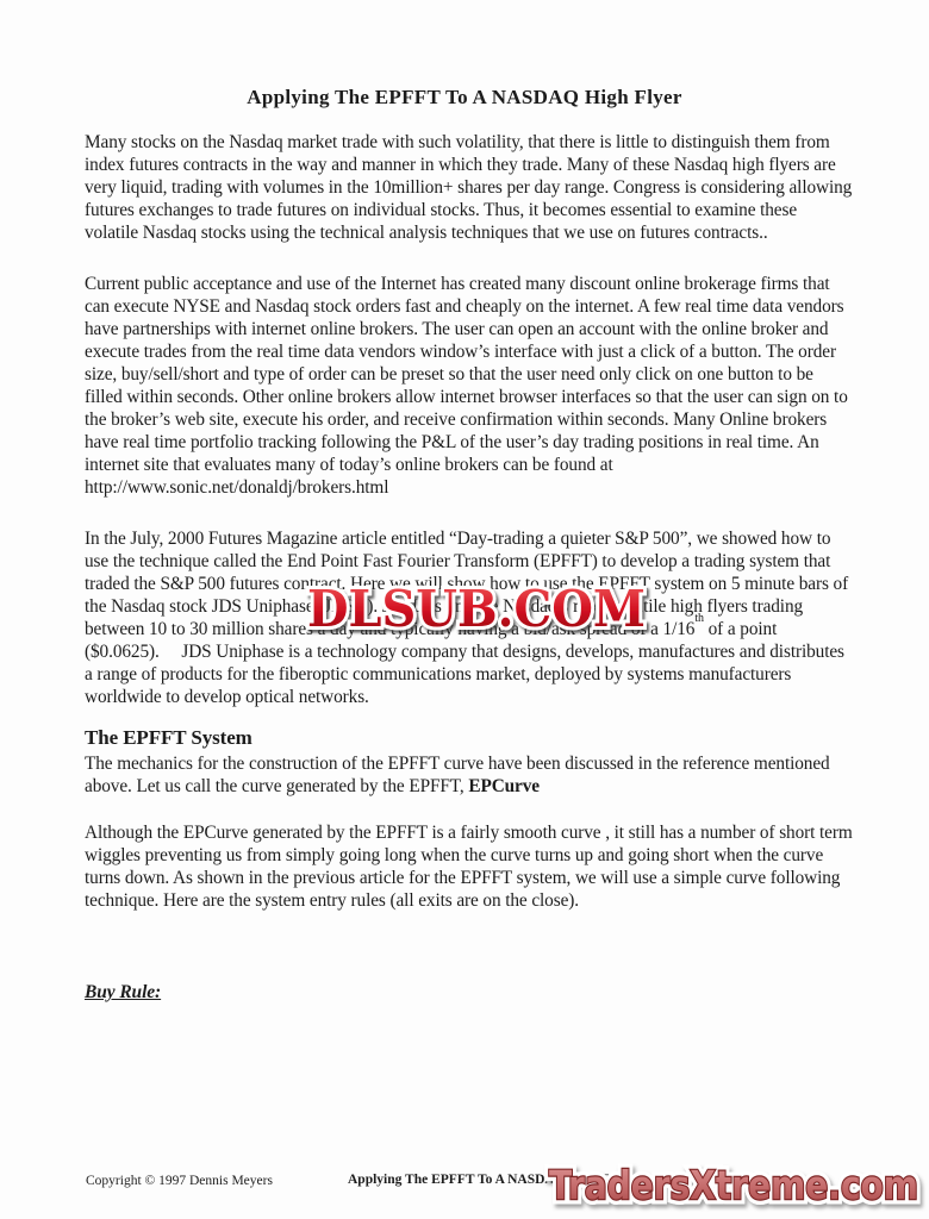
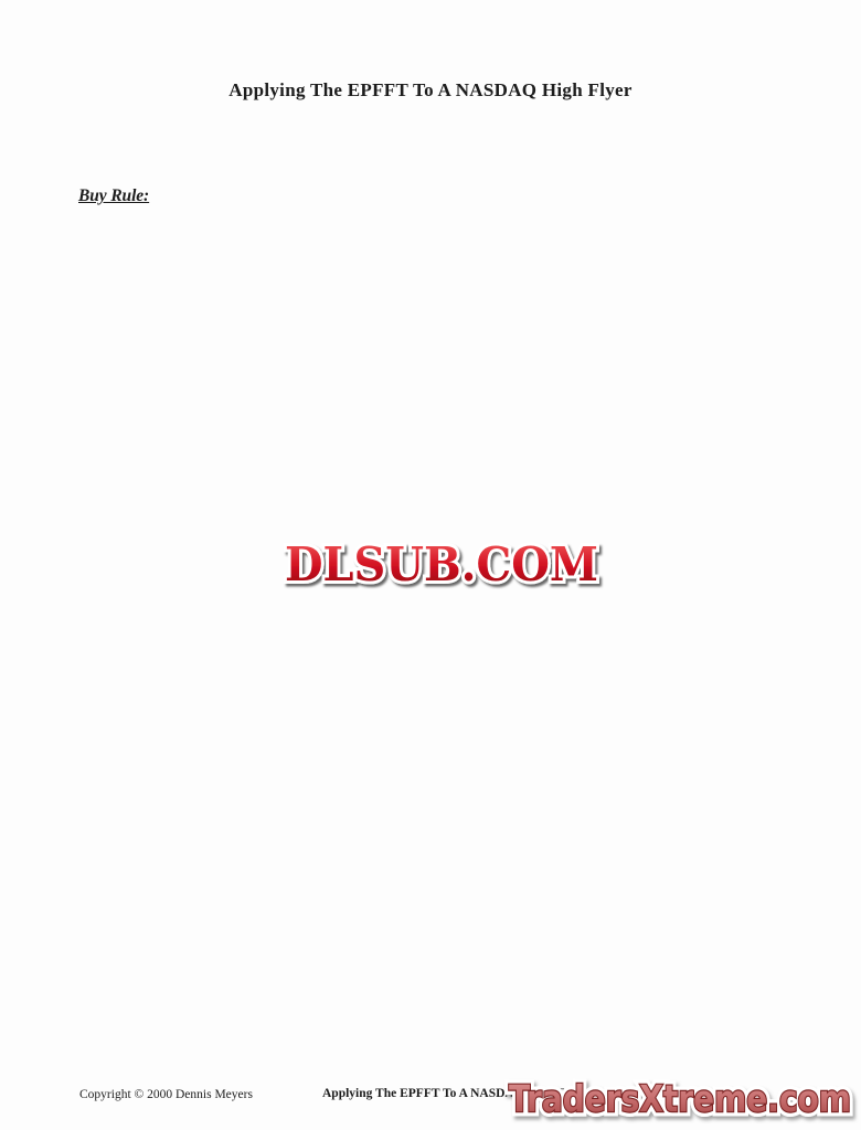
  Applying The EPFFT To A NASDAQ High Flyer
- Many stocks on the Nasdaq market trade with such volatility, that there is little to distinguish them from index futures contracts in the way and manner in which they trade. Many of these Nasdaq high flyers are very liquid, trading with volumes in the 10million+ shares per day range. Congress is considering allowing futures exchanges to trade futures on individual stocks. Thus, it becomes essential to examine these volatile Nasdaq stocks using the technical analysis techniques that we use on futures contracts..
- Current public acceptance and use of the Internet has created many discount online brokerage firms that can execute NYSE and Nasdaq stock orders fast and cheaply on the internet. A few real time data vendors have partnerships with internet online brokers. The user can open an account with the online broker and execute trades from the real time data vendors window’s interface with just a click of a button. The order size, buy/sell/short and type of order can be preset so that the user need only click on one button to be filled within seconds. Other online brokers allow internet browser interfaces so that the user can sign on to the broker’s web site, execute his order, and receive confirmation within seconds. Many Online brokers have real time portfolio tracking following the P&L of the user’s day trading positions in real time. An internet site that evaluates many of today’s online brokers can be found at http://www.sonic.net/donaldj/brokers.html
- In the July, 2000 Futures Magazine article entitled “Day-trading a quieter S&P 500”, we showed how to use the technique called the End Point Fast Fourier Transform (EPFFT) to develop a trading system that traded the S&P 500 futures contract. Here we will show how to use the EPFFT system on 5 minute bars of the Nasdaq stock JDS Uniphase (JDSU). JDSU is one the Nasdaq’s most volatile high flyers trading between 10 to 30 million shares a day and typically having a bid/ask spread of a 1/16th of a point ($0.0625). JDS Uniphase is a technology company that designs, develops, manufactures and distributes a range of products for the fiberoptic communications market, deployed by systems manufacturers worldwide to develop optical networks.
- The EPFFT System
- The mechanics for the construction of the EPFFT curve have been discussed in the reference mentioned above. Let us call the curve generated by the EPFFT, EPCurve
- Although the EPCurve generated by the EPFFT is a fairly smooth curve , it still has a number of short term wiggles preventing us from simply going long when the curve turns up and going short when the curve turns down. As shown in the previous article for the EPFFT system, we will use a simple curve following technique. Here are the system entry rules (all exits are on the close).
  Buy Rule:
  DLSUB.COM
- Copyright © 1997 Dennis Meyers
+ Copyright © 2000 Dennis Meyers
  Applying The EPFFT To A NASDAQ High Flyer
  TradersXtreme.com
